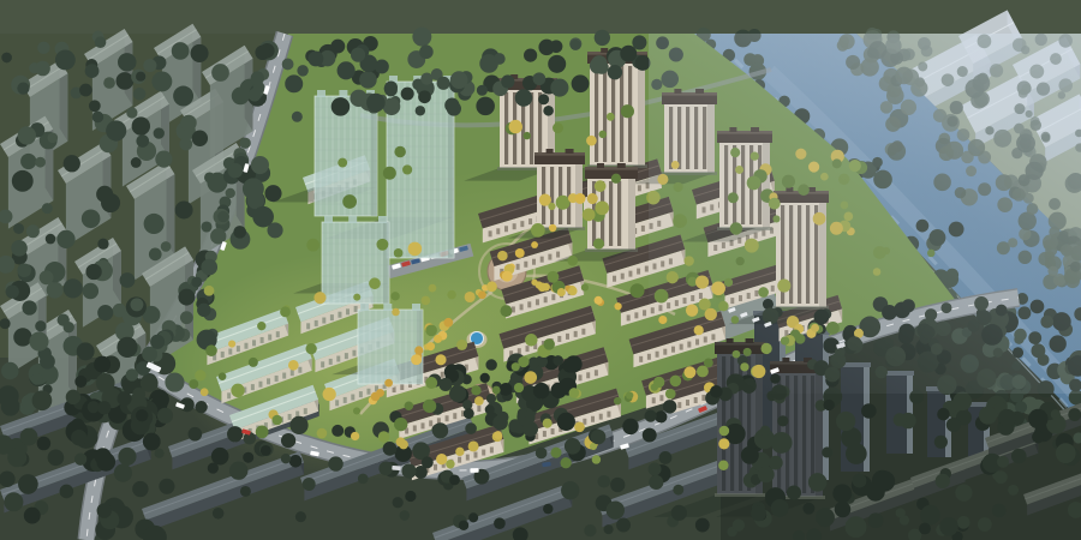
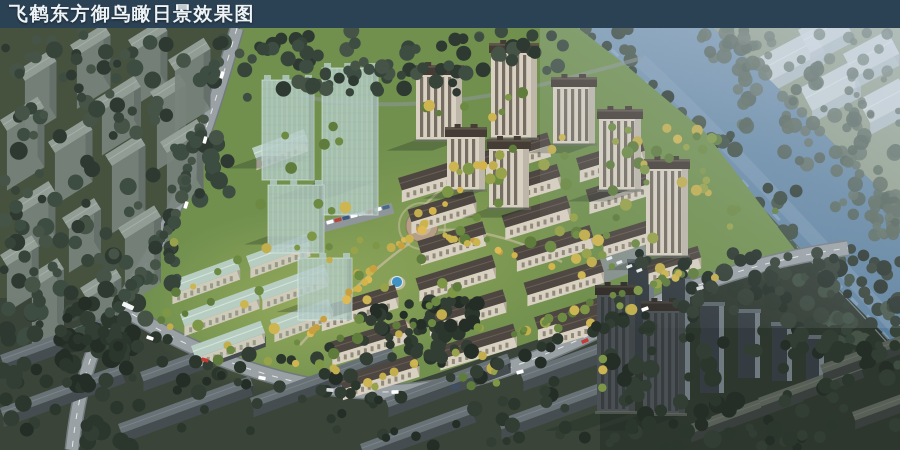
+ 飞鹤东方御鸟瞰日景效果图
